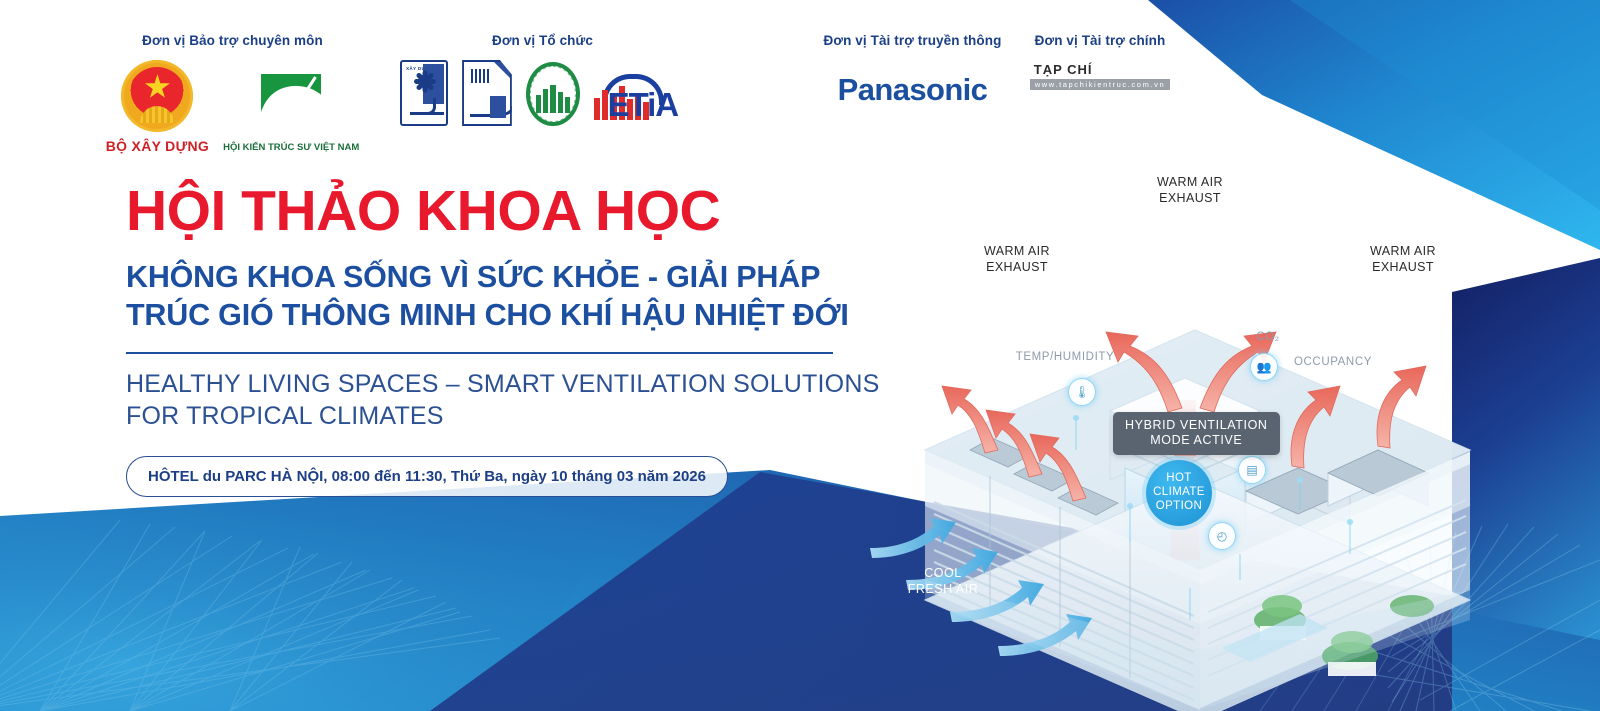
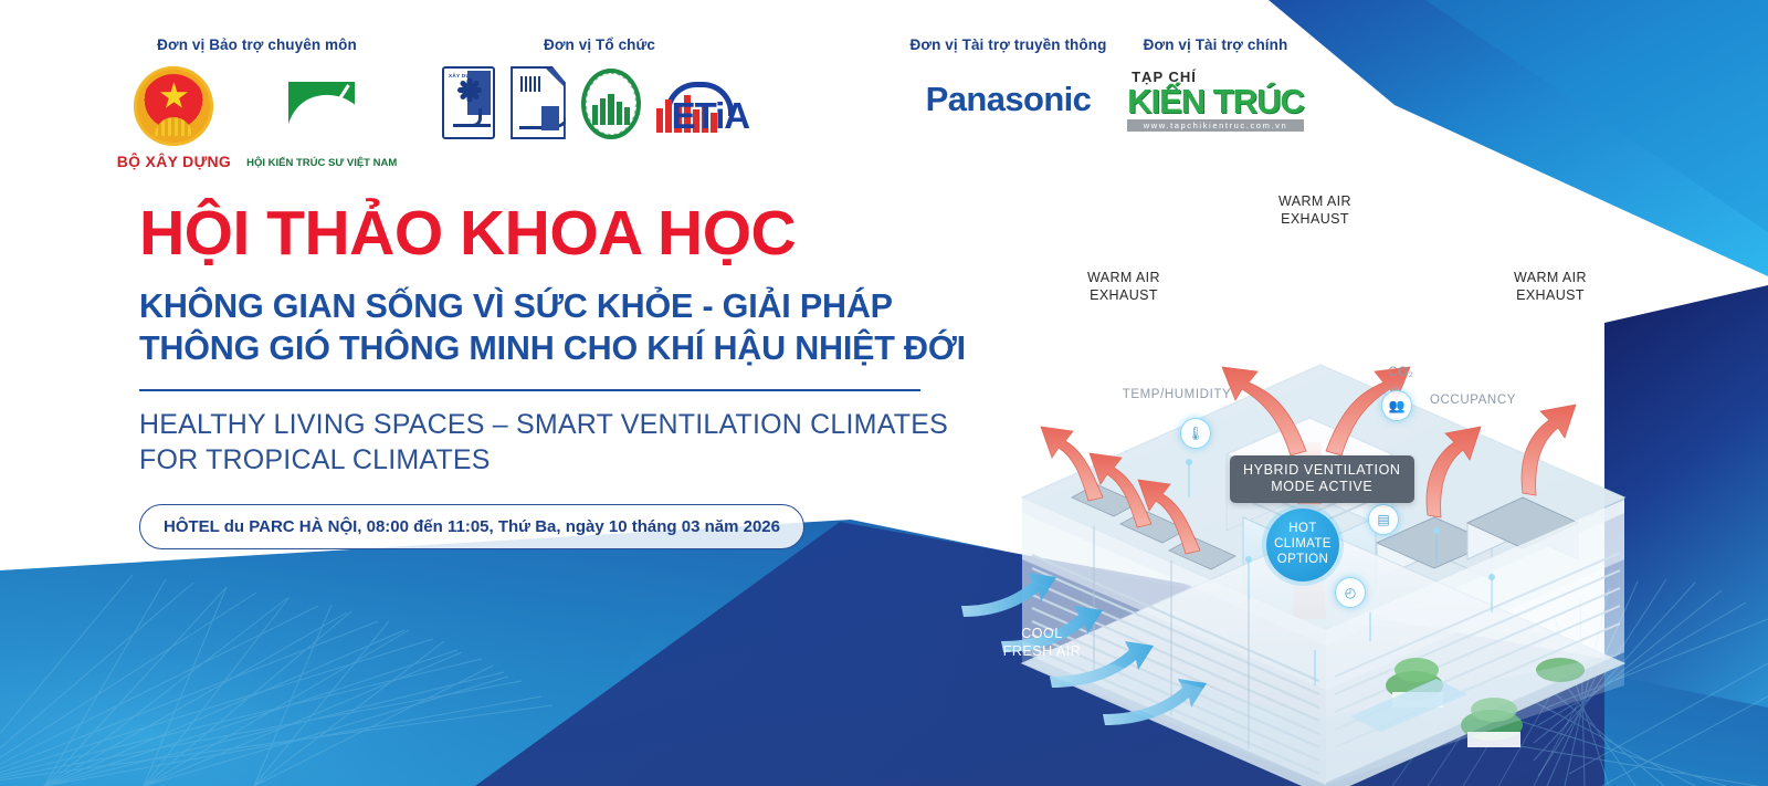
  Đơn vị Bảo trợ chuyên môn
  BỘ XÂY DỰNG
  HỘI KIẾN TRÚC SƯ VIỆT NAM
  Đơn vị Tổ chức
  ETiA
  Đơn vị Tài trợ truyền thông
  Panasonic
  Đơn vị Tài trợ chính
  TẠP CHÍ
+ KIẾN TRÚC
  www.tapchikientruc.com.vn
  HỘI THẢO KHOA HỌC
- KHÔNG KHOA SỐNG VÌ SỨC KHỎE - GIẢI PHÁP
+ KHÔNG GIAN SỐNG VÌ SỨC KHỎE - GIẢI PHÁP
- TRÚC GIÓ THÔNG MINH CHO KHÍ HẬU NHIỆT ĐỚI
+ THÔNG GIÓ THÔNG MINH CHO KHÍ HẬU NHIỆT ĐỚI
- HEALTHY LIVING SPACES – SMART VENTILATION SOLUTIONS
+ HEALTHY LIVING SPACES – SMART VENTILATION CLIMATES
  FOR TROPICAL CLIMATES
- HÔTEL du PARC HÀ NỘI, 08:00 đến 11:30, Thứ Ba, ngày 10 tháng 03 năm 2026
+ HÔTEL du PARC HÀ NỘI, 08:00 đến 11:05, Thứ Ba, ngày 10 tháng 03 năm 2026
  WARM AIR
  EXHAUST
  WARM AIR
  EXHAUST
  WARM AIR
  EXHAUST
  COOL
  FRESH AIR
  TEMP/HUMIDITY
  CO₂
  OCCUPANCY
  🌡
  👥
  ▤
  ◴
  HYBRID VENTILATION
  MODE ACTIVE
  HOT
  CLIMATE
  OPTION
